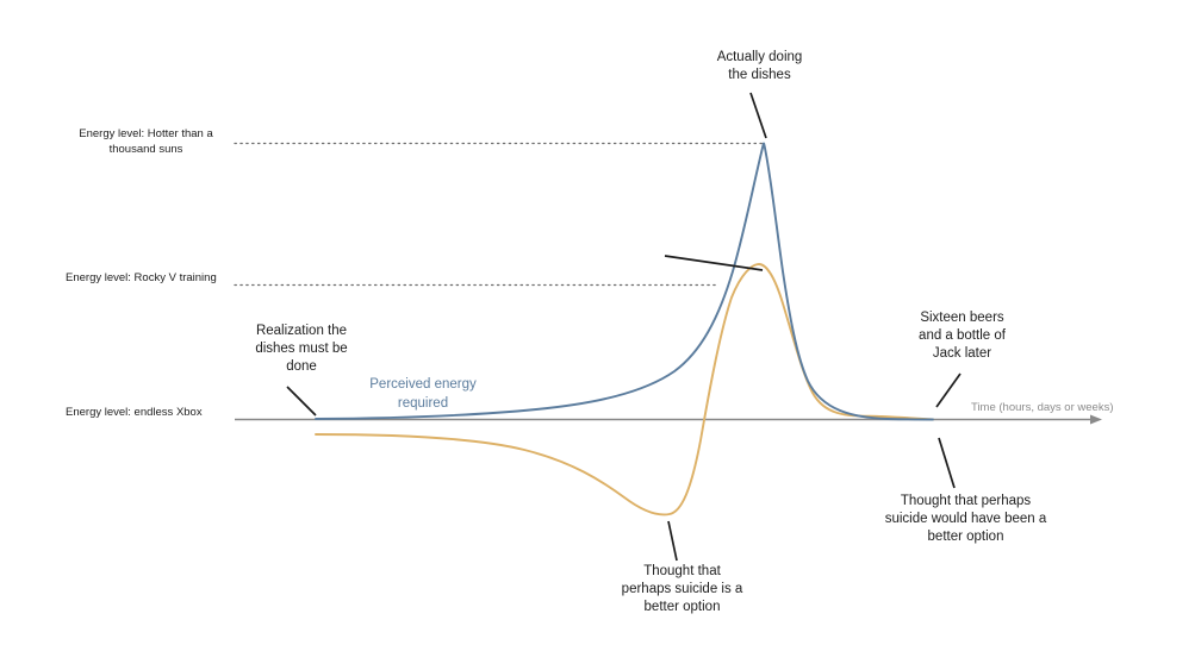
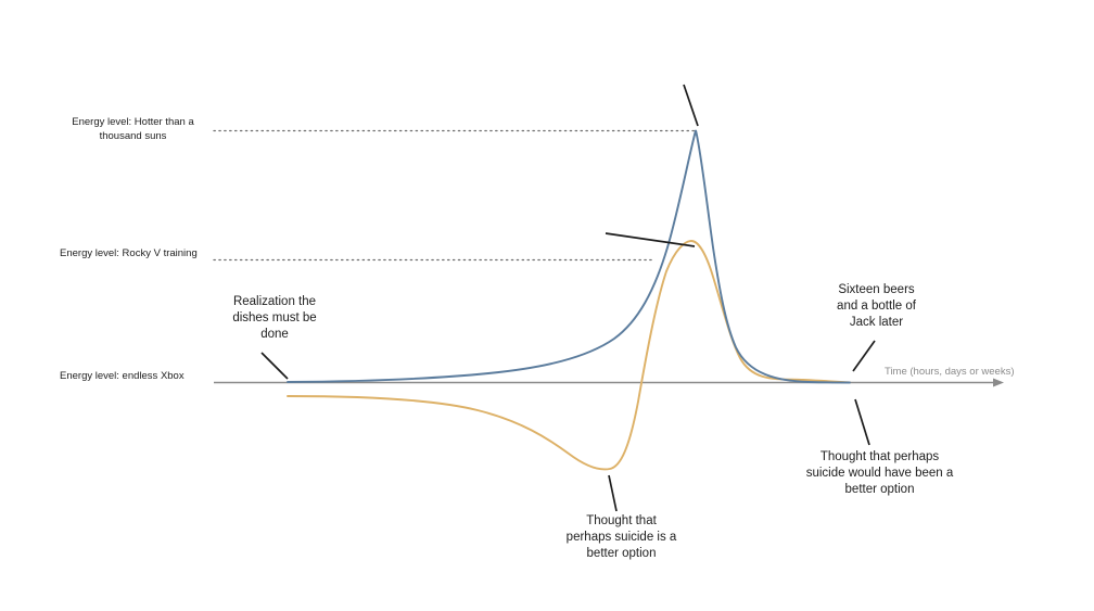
  Energy level: Hotter than a
  thousand suns
  Energy level: Rocky V training
  Energy level: endless Xbox
  Time (hours, days or weeks)
- Perceived energy
- required
- Actually doing
- the dishes
  Realization the
  dishes must be
  done
  Sixteen beers
  and a bottle of
  Jack later
  Thought that
  perhaps suicide is a
  better option
  Thought that perhaps
  suicide would have been a
  better option
